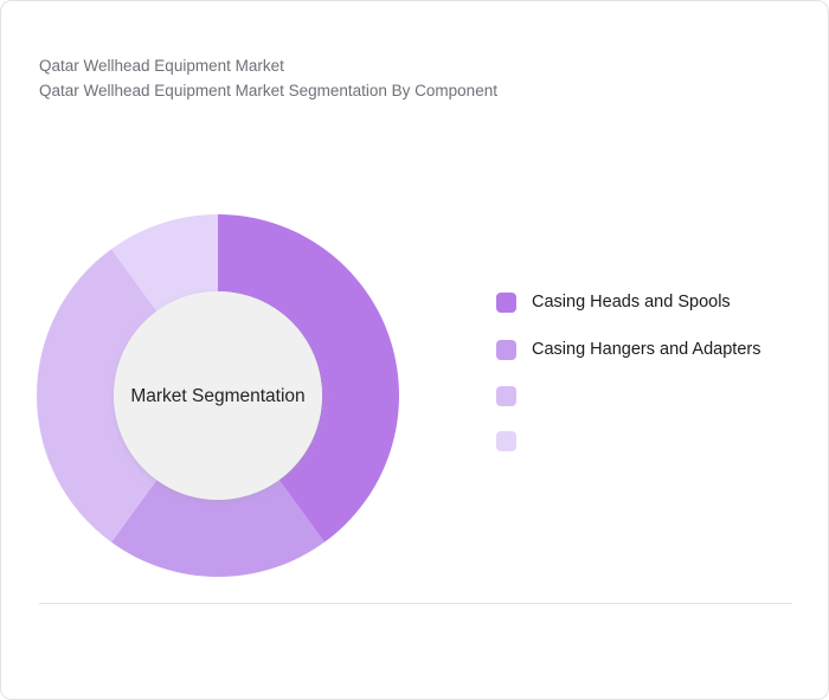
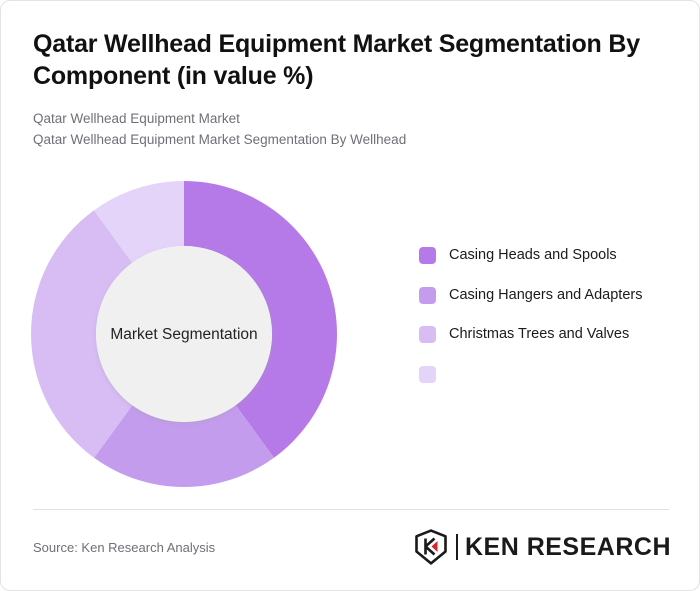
+ Qatar Wellhead Equipment Market Segmentation By Component (in value %)
  Qatar Wellhead Equipment Market
- Qatar Wellhead Equipment Market Segmentation By Component
+ Qatar Wellhead Equipment Market Segmentation By Wellhead
  Market Segmentation
  Casing Heads and Spools
  Casing Hangers and Adapters
+ Christmas Trees and Valves
+ Source: Ken Research Analysis
+ KEN RESEARCH
